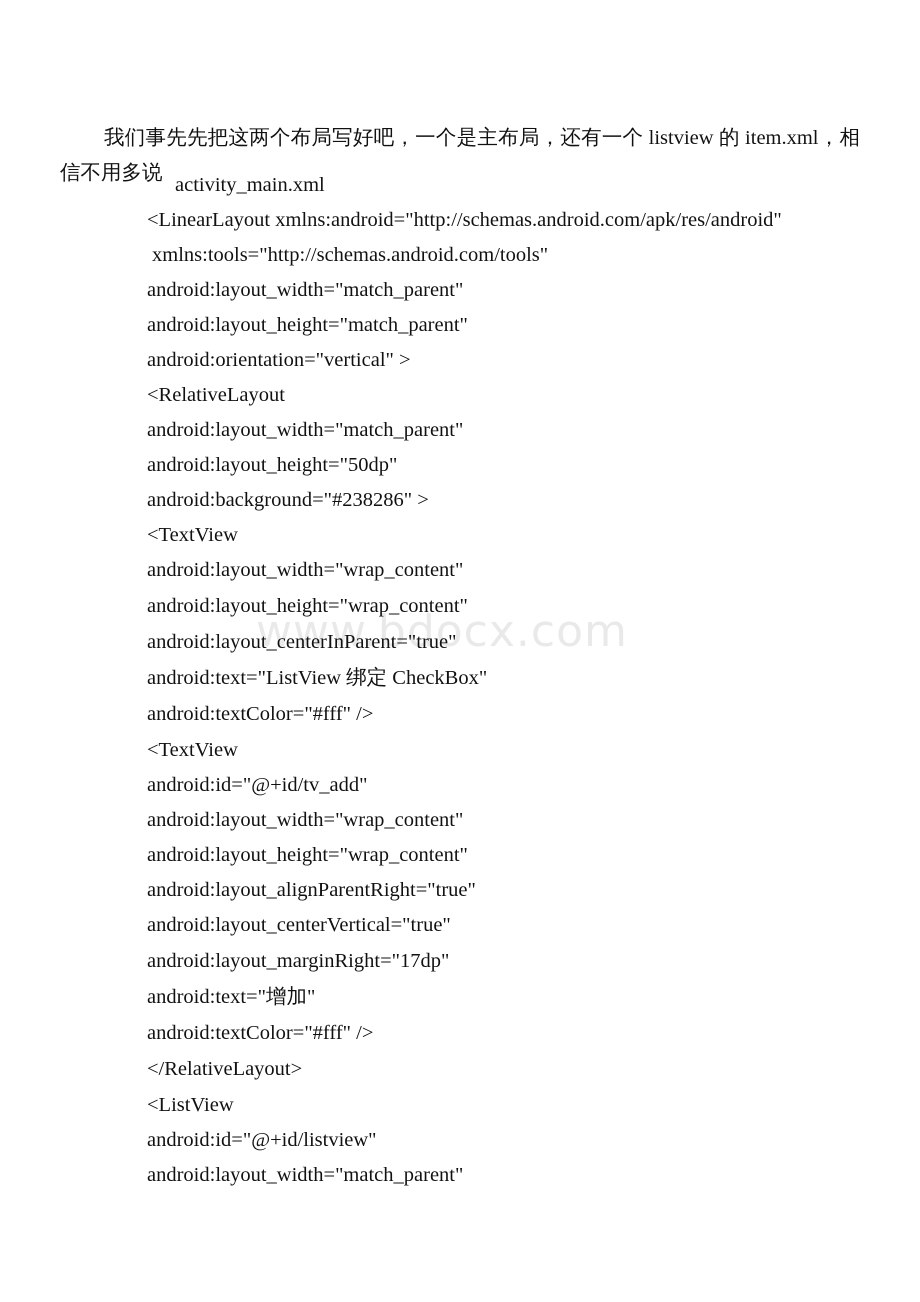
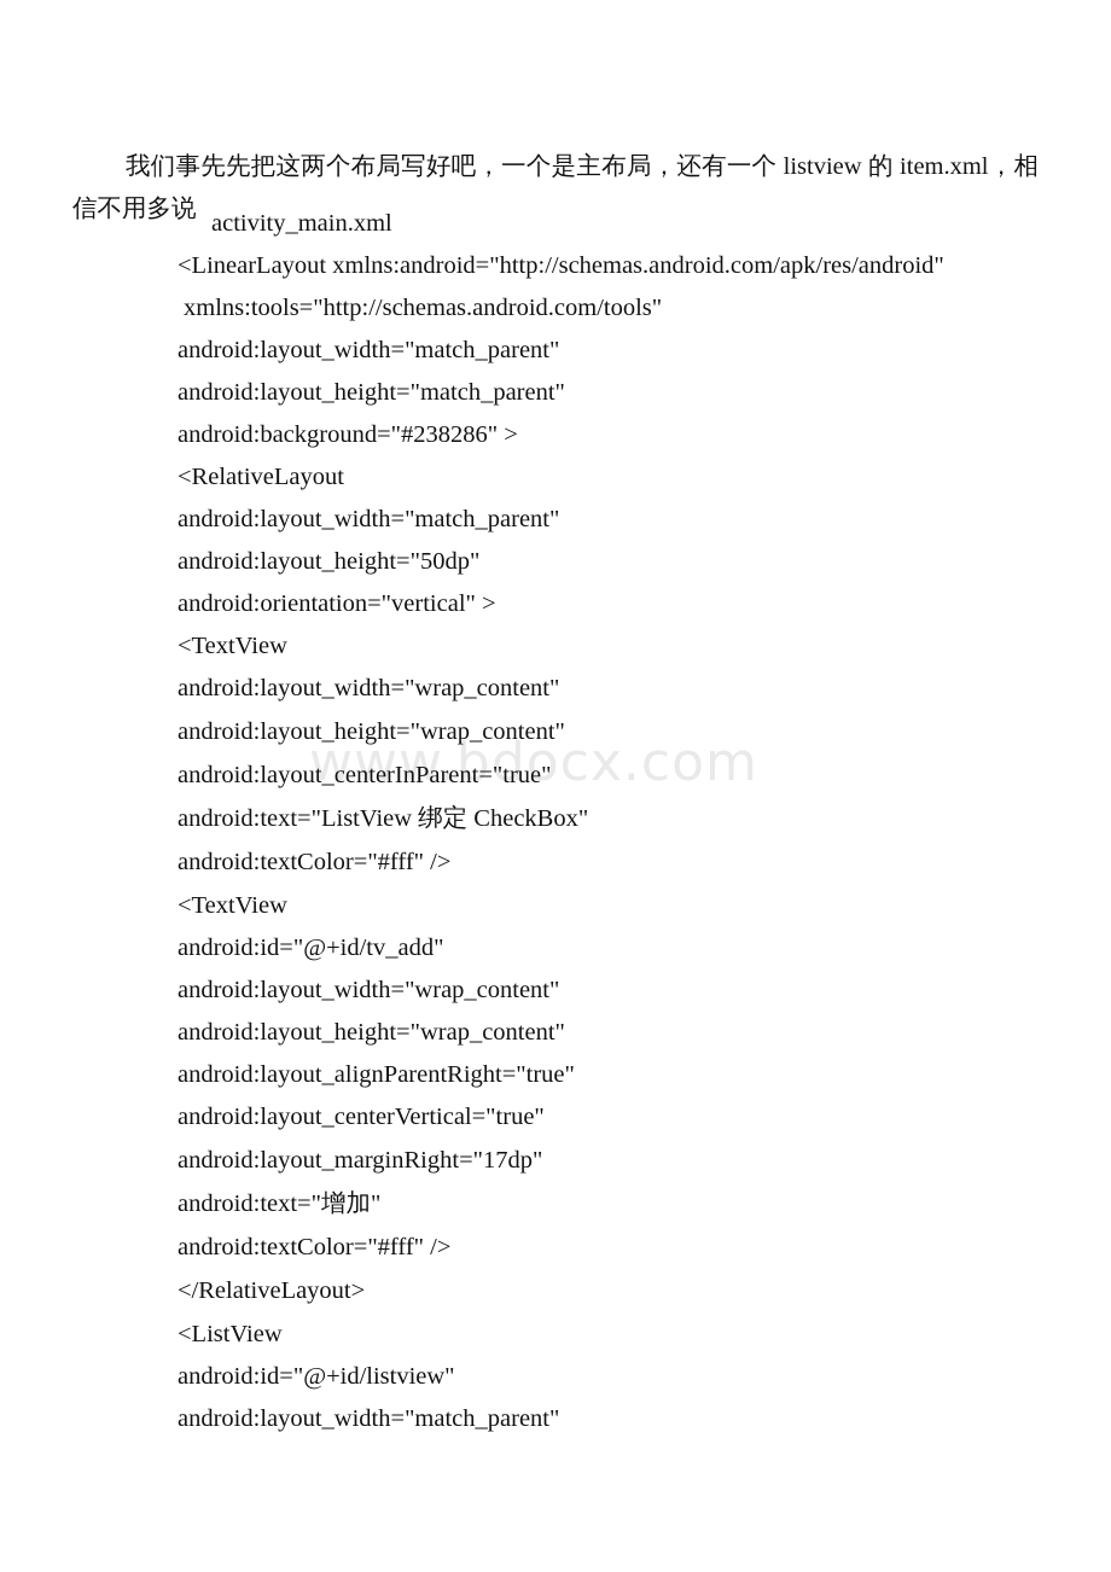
  www.bdocx.com
  我们事先先把这两个布局写好吧，一个是主布局，还有一个 listview 的 item.xml，相信不用多说
  activity_main.xml
  <LinearLayout xmlns:android="http://schemas.android.com/apk/res/android"
  xmlns:tools="http://schemas.android.com/tools"
  android:layout_width="match_parent"
  android:layout_height="match_parent"
- android:orientation="vertical" >
+ android:background="#238286" >
  <RelativeLayout
  android:layout_width="match_parent"
  android:layout_height="50dp"
- android:background="#238286" >
+ android:orientation="vertical" >
  <TextView
  android:layout_width="wrap_content"
  android:layout_height="wrap_content"
  android:layout_centerInParent="true"
  android:text="ListView 绑定 CheckBox"
  android:textColor="#fff" />
  <TextView
  android:id="@+id/tv_add"
  android:layout_width="wrap_content"
  android:layout_height="wrap_content"
  android:layout_alignParentRight="true"
  android:layout_centerVertical="true"
  android:layout_marginRight="17dp"
  android:text="增加"
  android:textColor="#fff" />
  </RelativeLayout>
  <ListView
  android:id="@+id/listview"
  android:layout_width="match_parent"
